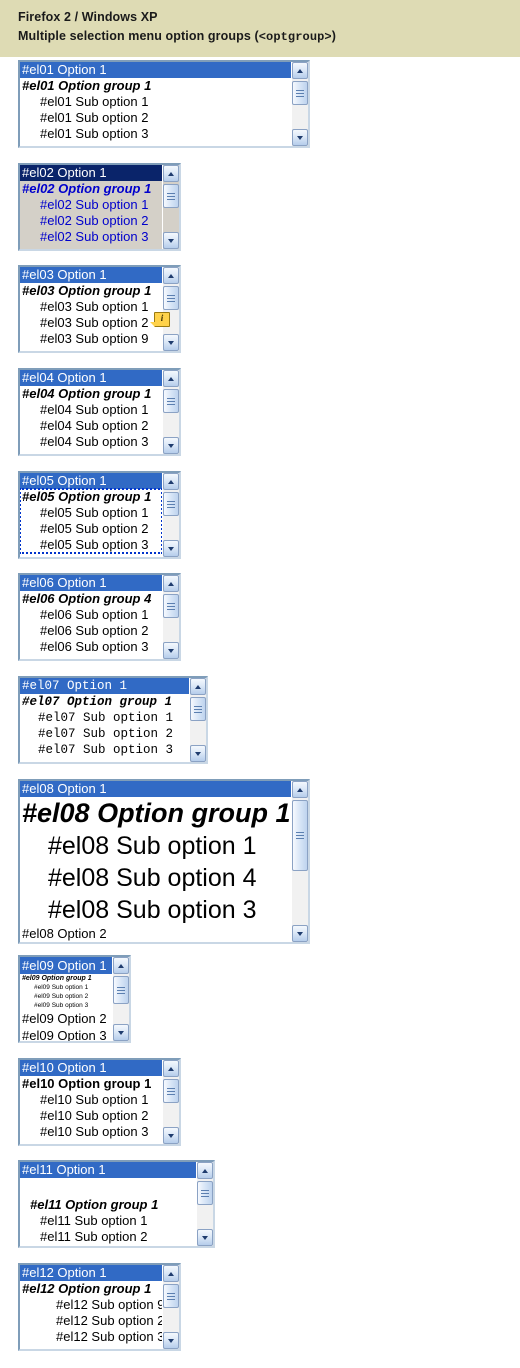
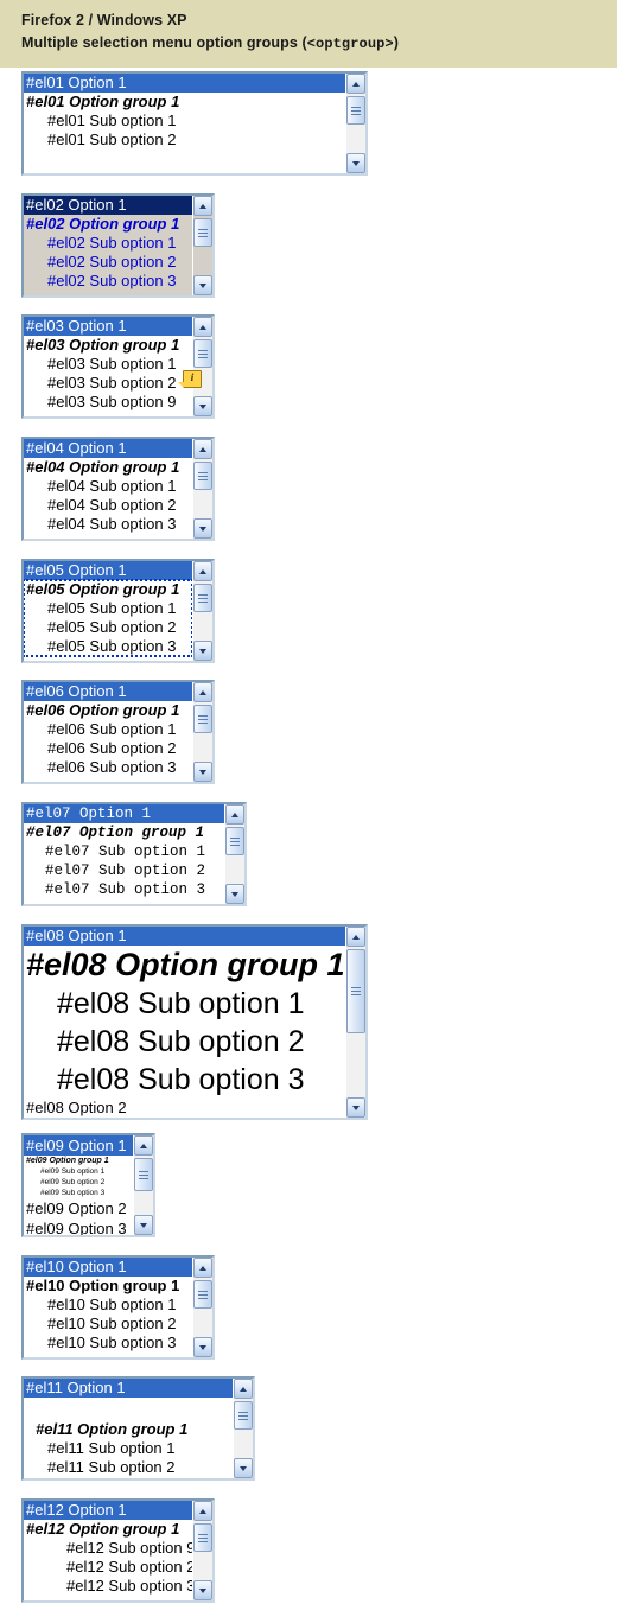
  Firefox 2 / Windows XP
  Multiple selection menu option groups (<optgroup>)
  #el01 Option 1
  #el01 Option group 1
  #el01 Sub option 1
  #el01 Sub option 2
- #el01 Sub option 3
  #el02 Option 1
  #el02 Option group 1
  #el02 Sub option 1
  #el02 Sub option 2
  #el02 Sub option 3
  #el03 Option 1
  #el03 Option group 1
  #el03 Sub option 1
  #el03 Sub option 2
  #el03 Sub option 9
  i
  #el04 Option 1
  #el04 Option group 1
  #el04 Sub option 1
  #el04 Sub option 2
  #el04 Sub option 3
  #el05 Option 1
  #el05 Option group 1
  #el05 Sub option 1
  #el05 Sub option 2
  #el05 Sub option 3
  #el06 Option 1
- #el06 Option group 4
+ #el06 Option group 1
  #el06 Sub option 1
  #el06 Sub option 2
  #el06 Sub option 3
  #el07 Option 1
  #el07 Option group 1
  #el07 Sub option 1
  #el07 Sub option 2
  #el07 Sub option 3
  #el08 Option 1
  #el08 Option group 1
  #el08 Sub option 1
- #el08 Sub option 4
+ #el08 Sub option 2
  #el08 Sub option 3
  #el08 Option 2
  #el09 Option 1
  #el09 Option 2
  #el09 Option 3
  #el10 Option 1
  #el10 Option group 1
  #el10 Sub option 1
  #el10 Sub option 2
  #el10 Sub option 3
  #el11 Option 1
  #el11 Option group 1
  #el11 Sub option 1
  #el11 Sub option 2
  #el12 Option 1
  #el12 Option group 1
  #el12 Sub option 9
  #el12 Sub option 2
  #el12 Sub option 3
